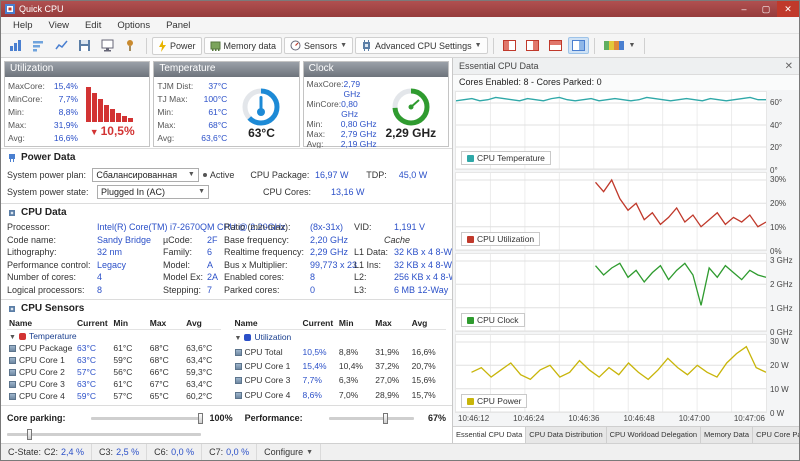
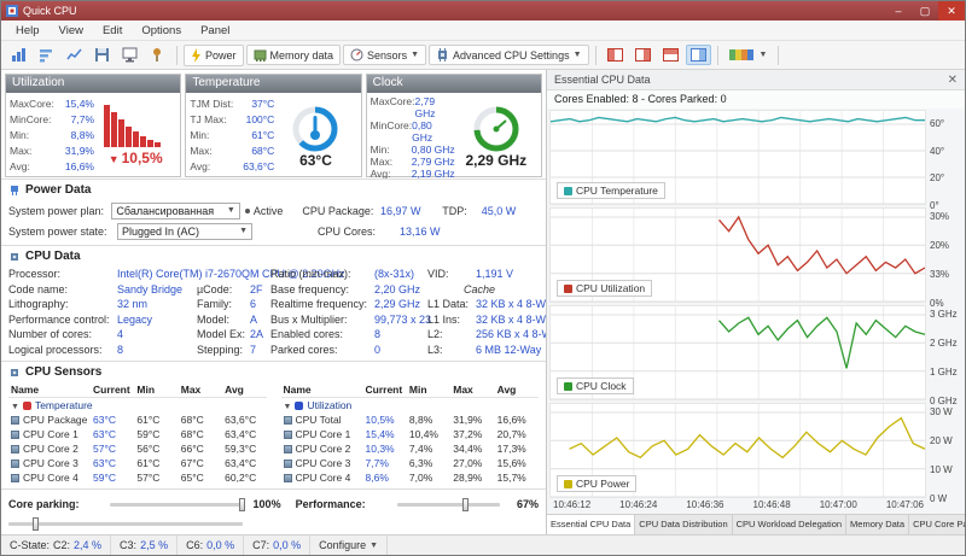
  Quick CPU
  –
  ▢
  ✕
  Help
  View
  Edit
  Options
  Panel
  Power
  Memory data
  Sensors
  Advanced CPU Settings
  Utilization
  MaxCore:
  15,4%
  MinCore:
  7,7%
  Min:
  8,8%
  Max:
  31,9%
  Avg:
  16,6%
  ▼ 10,5%
  Temperature
  TJM Dist:
  37°C
  TJ Max:
  100°C
  Min:
  61°C
  Max:
  68°C
  Avg:
  63,6°C
  63°C
  Clock
  MaxCore:
  2,79 GHz
  MinCore:
  0,80 GHz
  Min:
  0,80 GHz
  Max:
  2,79 GHz
  Avg:
  2,19 GHz
  2,29 GHz
  Power Data
  System power plan:
  Сбалансированная
  Active
  CPU Package:
  16,97 W
  TDP:
  45,0 W
  System power state:
  Plugged In (AC)
  CPU Cores:
  13,16 W
  CPU Data
  Processor:
  Intel(R) Core(TM) i7-2670QM CPU @ 2.20GHz
  Code name:
  Sandy Bridge
  Lithography:
  32 nm
  Performance control:
  Legacy
  Number of cores:
  4
  Logical processors:
  8
  µCode:
  2F
  Family:
  6
  Model:
  A
  Model Ex:
  2A
  Stepping:
  7
  Ratio (min-max):
  (8x-31x)
  Base frequency:
  2,20 GHz
  Realtime frequency:
  2,29 GHz
  Bus x Multiplier:
  99,773 x 23
  Enabled cores:
  8
  Parked cores:
  0
  VID:
  1,191 V
  Cache
  L1 Data:
  32 KB x 4 8-W
  L1 Ins:
  32 KB x 4 8-W
  L2:
  256 KB x 4 8-
  L3:
  6 MB 12-Way
  CPU Sensors
  Name	Current	Min	Max	Avg
  Temperature
  CPU Package	63°C	61°C	68°C	63,6°C
  CPU Core 1	63°C	59°C	68°C	63,4°C
  CPU Core 2	57°C	56°C	66°C	59,3°C
  CPU Core 3	63°C	61°C	67°C	63,4°C
  CPU Core 4	59°C	57°C	65°C	60,2°C
  Name	Current	Min	Max	Avg
  Utilization
  CPU Total	10,5%	8,8%	31,9%	16,6%
  CPU Core 1	15,4%	10,4%	37,2%	20,7%
+ CPU Core 2	10,3%	7,4%	34,4%	17,3%
  CPU Core 3	7,7%	6,3%	27,0%	15,6%
  CPU Core 4	8,6%	7,0%	28,9%	15,7%
  Core parking:
  100%
  Performance:
  67%
  Essential CPU Data
  ✕
  Cores Enabled: 8 - Cores Parked: 0
  CPU Temperature
  60°
  40°
  20°
  0°
  CPU Utilization
  30%
  20%
- 10%
+ 33%
  0%
  CPU Clock
  3 GHz
  2 GHz
  1 GHz
  0 GHz
  CPU Power
  30 W
  20 W
  10 W
  0 W
  10:46:12
  10:46:24
  10:46:36
  10:46:48
  10:47:00
  10:47:06
  Essential CPU Data
  CPU Data Distribution
  CPU Workload Delegation
  Memory Data
  C-State:
  C2:
  2,4 %
  C3:
  2,5 %
  C6:
  0,0 %
  C7:
  0,0 %
  Configure
